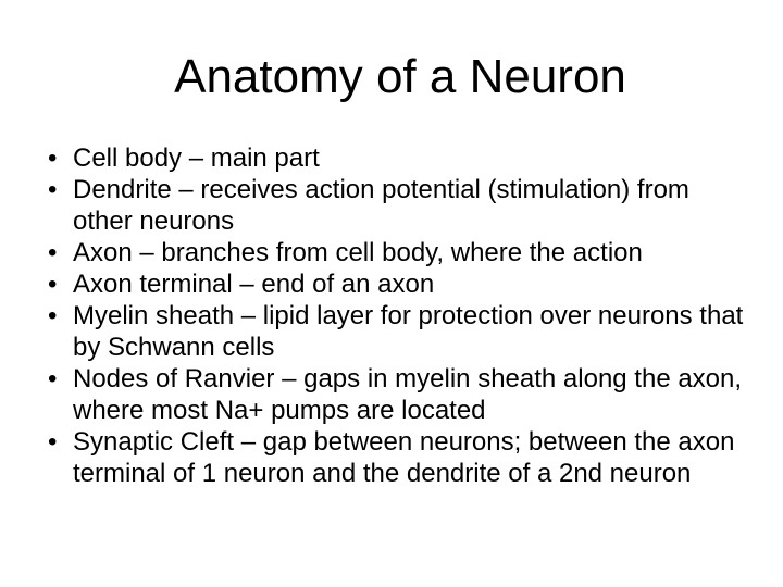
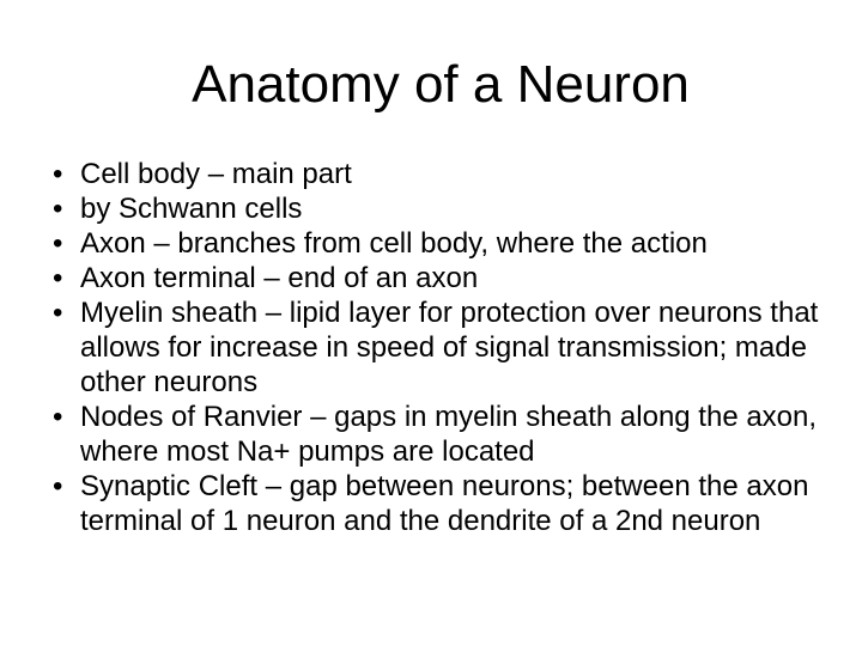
  Anatomy of a Neuron
  •
  Cell body – main part
  •
- Dendrite – receives action potential (stimulation) from
- other neurons
+ by Schwann cells
  •
  Axon – branches from cell body, where the action
  •
  Axon terminal – end of an axon
  •
  Myelin sheath – lipid layer for protection over neurons that
+ allows for increase in speed of signal transmission; made
- by Schwann cells
+ other neurons
  •
  Nodes of Ranvier – gaps in myelin sheath along the axon,
  where most Na+ pumps are located
  •
  Synaptic Cleft – gap between neurons; between the axon
  terminal of 1 neuron and the dendrite of a 2nd neuron
